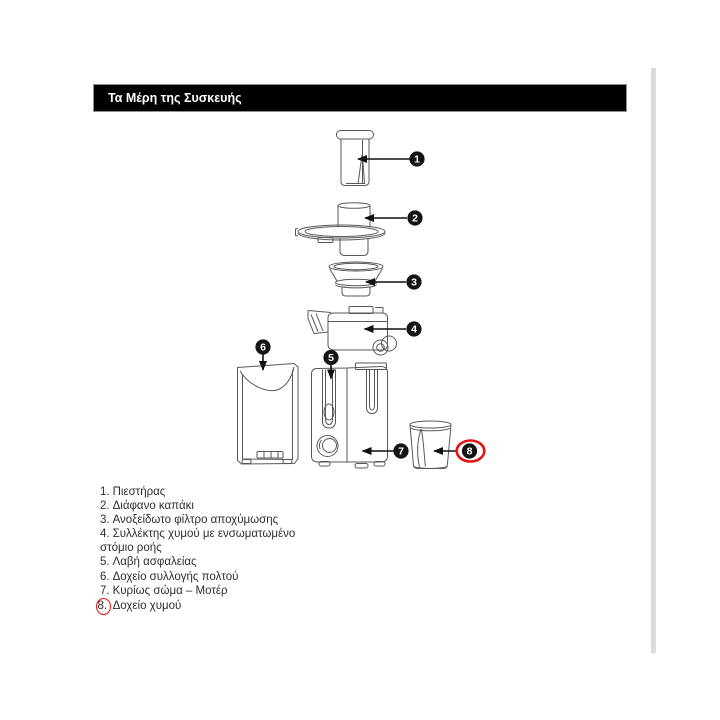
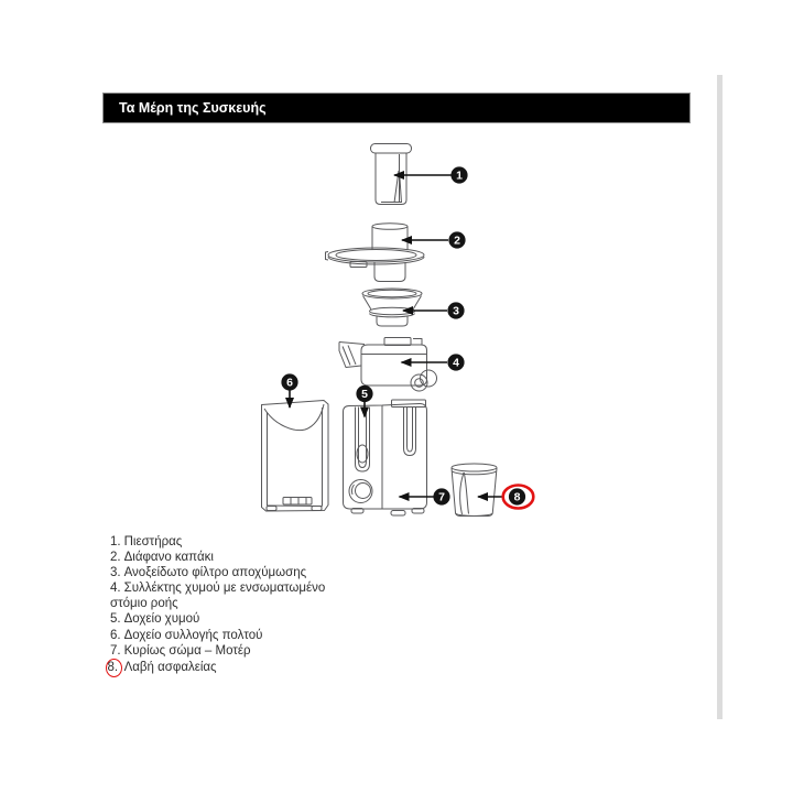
  Τα Μέρη της Συσκευής
  1
  2
  3
  4
  5
  6
  7
  8
  1. Πιεστήρας
  2. Διάφανο καπάκι
  3. Ανοξείδωτο φίλτρο αποχύμωσης
  4. Συλλέκτης χυμού με ενσωματωμένο
  στόμιο ροής
- 5. Λαβή ασφαλείας
+ 5. Δοχείο χυμού
  6. Δοχείο συλλογής πολτού
  7. Κυρίως σώμα – Μοτέρ
- 8. Δοχείο χυμού
+ 8. Λαβή ασφαλείας
